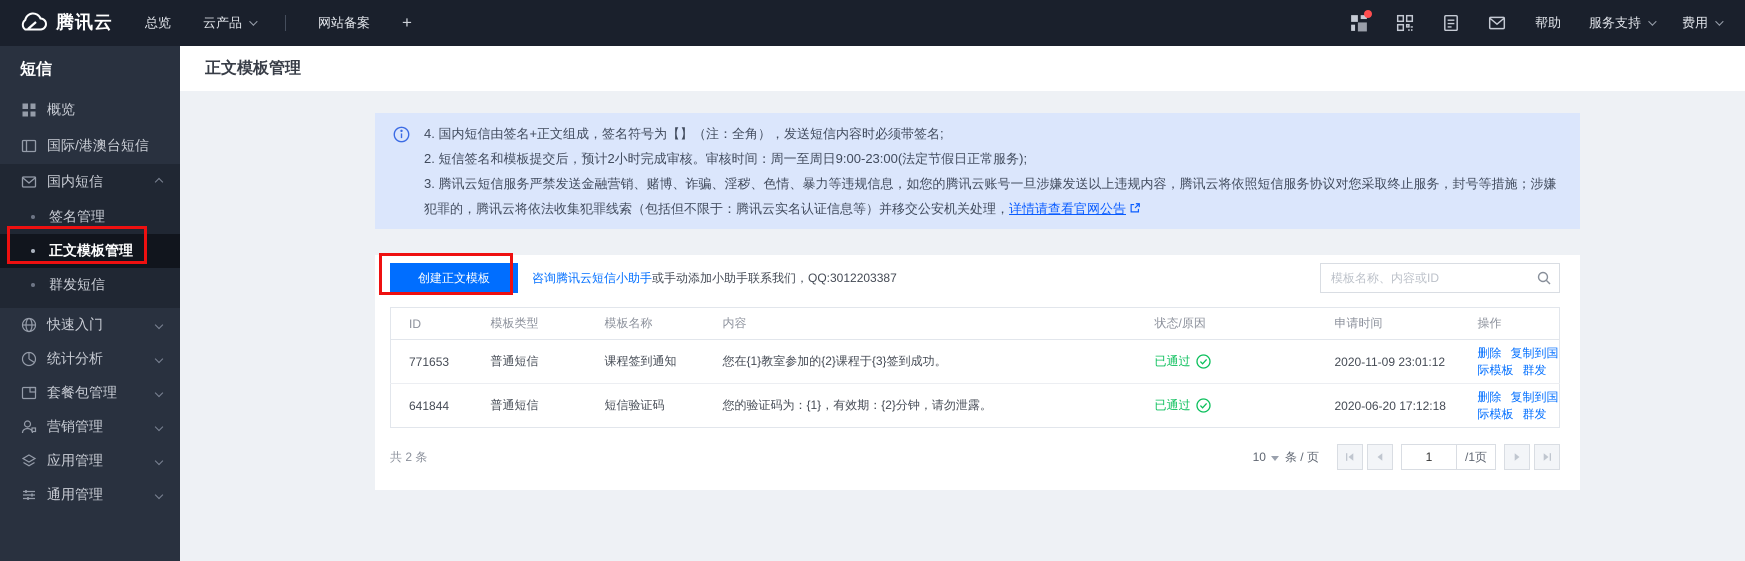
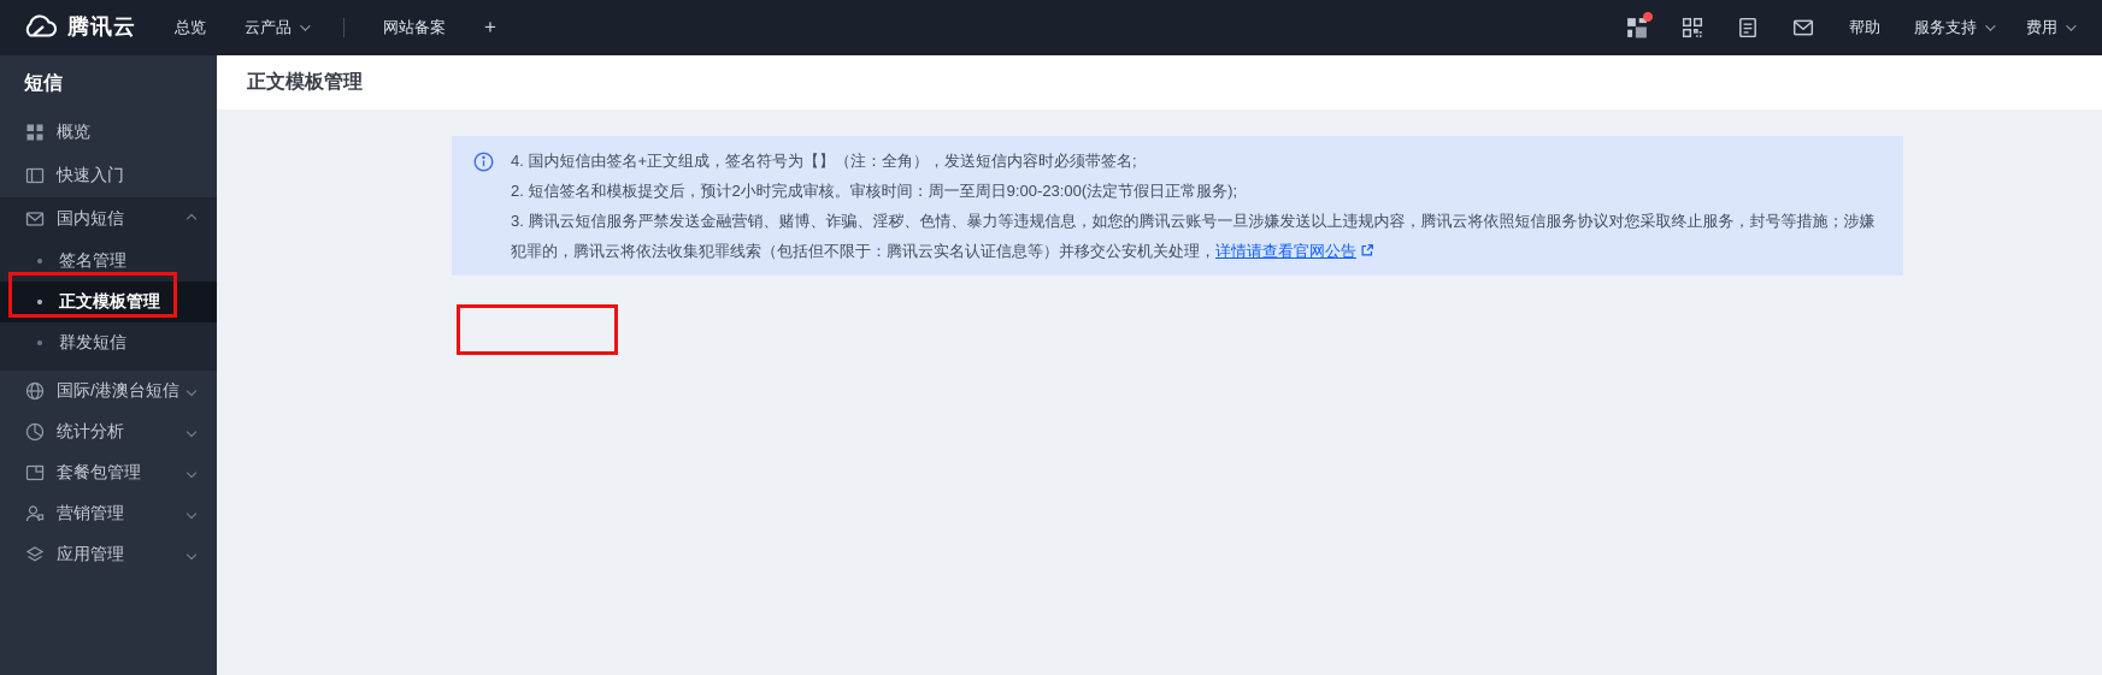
  腾讯云
  总览
  云产品
  网站备案
  +
  帮助
  服务支持
  费用
  短信
  概览
- 国际/港澳台短信
+ 快速入门
  国内短信
  签名管理
  正文模板管理
  群发短信
- 快速入门
+ 国际/港澳台短信
  统计分析
  套餐包管理
  营销管理
  应用管理
- 通用管理
  正文模板管理
  4. 国内短信由签名+正文组成，签名符号为【】（注：全角），发送短信内容时必须带签名;
  2. 短信签名和模板提交后，预计2小时完成审核。审核时间：周一至周日9:00-23:00(法定节假日正常服务);
  3. 腾讯云短信服务严禁发送金融营销、赌博、诈骗、淫秽、色情、暴力等违规信息，如您的腾讯云账号一旦涉嫌发送以上违规内容，腾讯云将依照短信服务协议对您采取终止服务，封号等措施；涉嫌犯罪的，腾讯云将依法收集犯罪线索（包括但不限于：腾讯云实名认证信息等）并移交公安机关处理，详情请查看官网公告
- 创建正文模板
- 咨询腾讯云短信小助手或手动添加小助手联系我们，QQ:3012203387
- 模板名称、内容或ID
- ID	模板类型	模板名称	内容	状态/原因	申请时间	操作
- 771653	普通短信	课程签到通知	您在{1}教室参加的{2}课程于{3}签到成功。	已通过	2020-11-09 23:01:12	删除 复制到国际模板 群发
- 641844	普通短信	短信验证码	您的验证码为：{1}，有效期：{2}分钟，请勿泄露。	已通过	2020-06-20 17:12:18	删除 复制到国际模板 群发
- 共 2 条
- 10
- 条 / 页
- 1
- /1页
